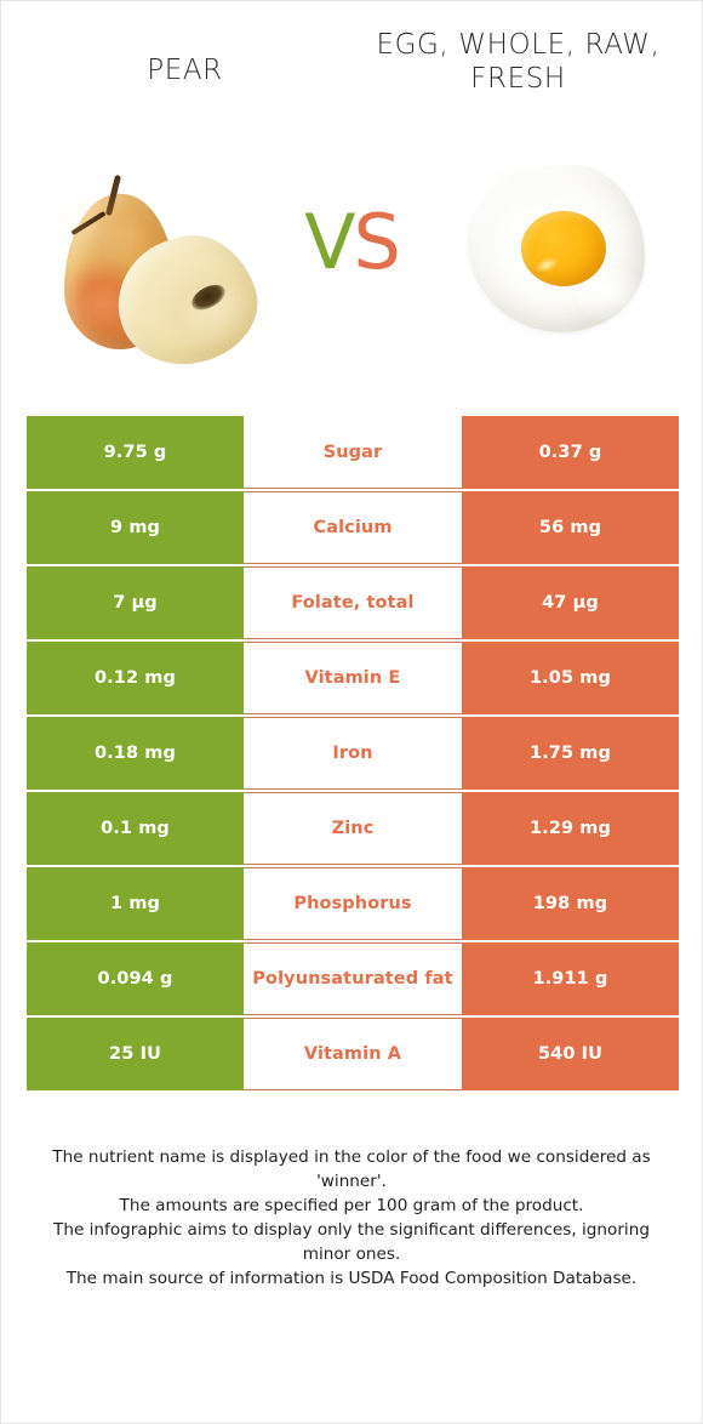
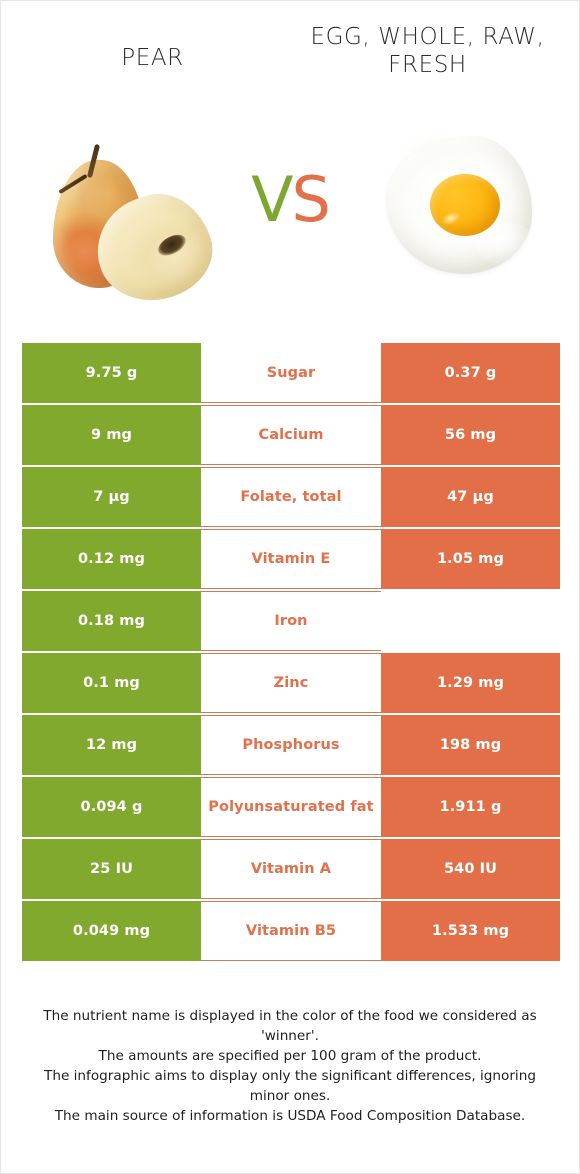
  PEAR
  EGG, WHOLE, RAW, FRESH
  V
  S
  9.75 g
  Sugar
  0.37 g
  9 mg
  Calcium
  56 mg
  7 µg
  Folate, total
  47 µg
  0.12 mg
  Vitamin E
  1.05 mg
  0.18 mg
  Iron
- 1.75 mg
  0.1 mg
  Zinc
  1.29 mg
- 1 mg
+ 12 mg
  Phosphorus
  198 mg
  0.094 g
  Polyunsaturated fat
  1.911 g
  25 IU
  Vitamin A
  540 IU
+ 0.049 mg
+ Vitamin B5
+ 1.533 mg
  The nutrient name is displayed in the color of the food we considered as 'winner'.
  The amounts are specified per 100 gram of the product.
  The infographic aims to display only the significant differences, ignoring minor ones.
  The main source of information is USDA Food Composition Database.
